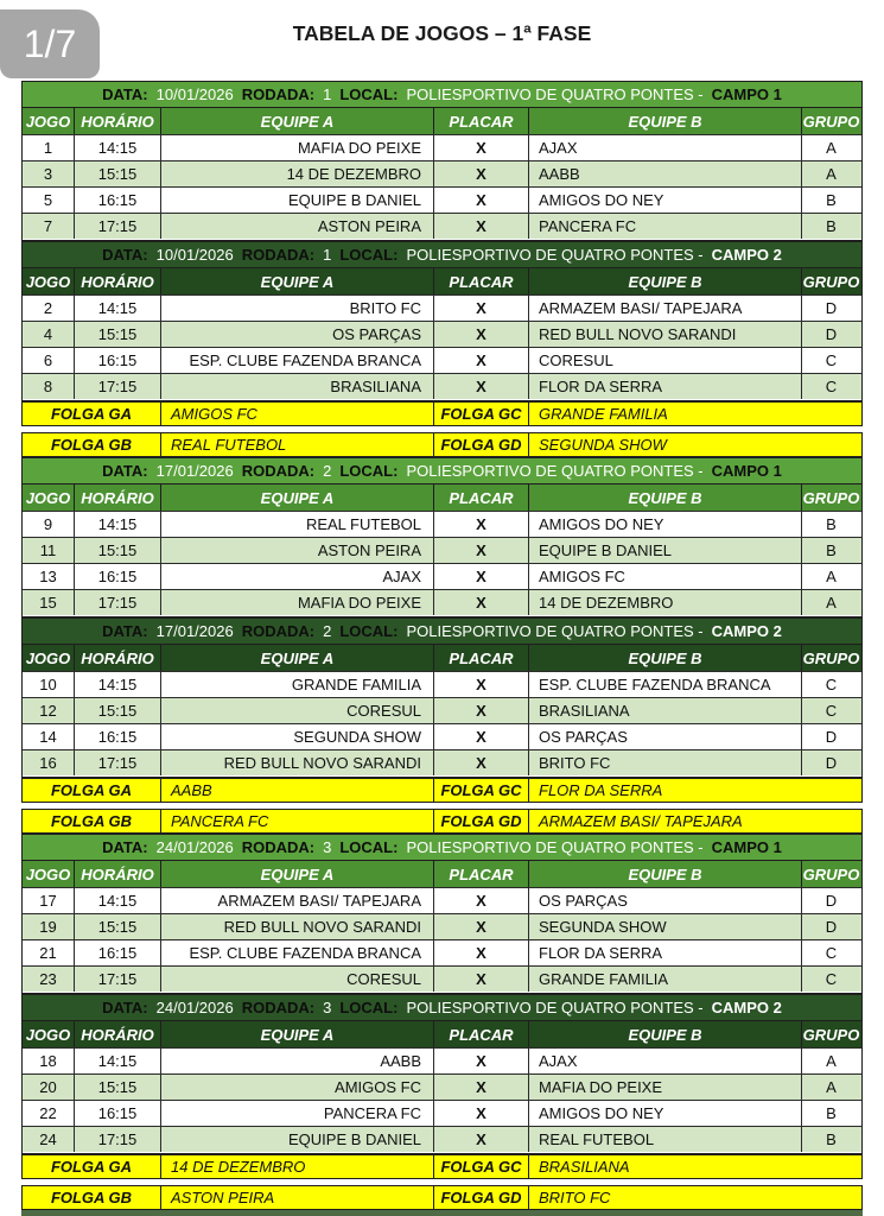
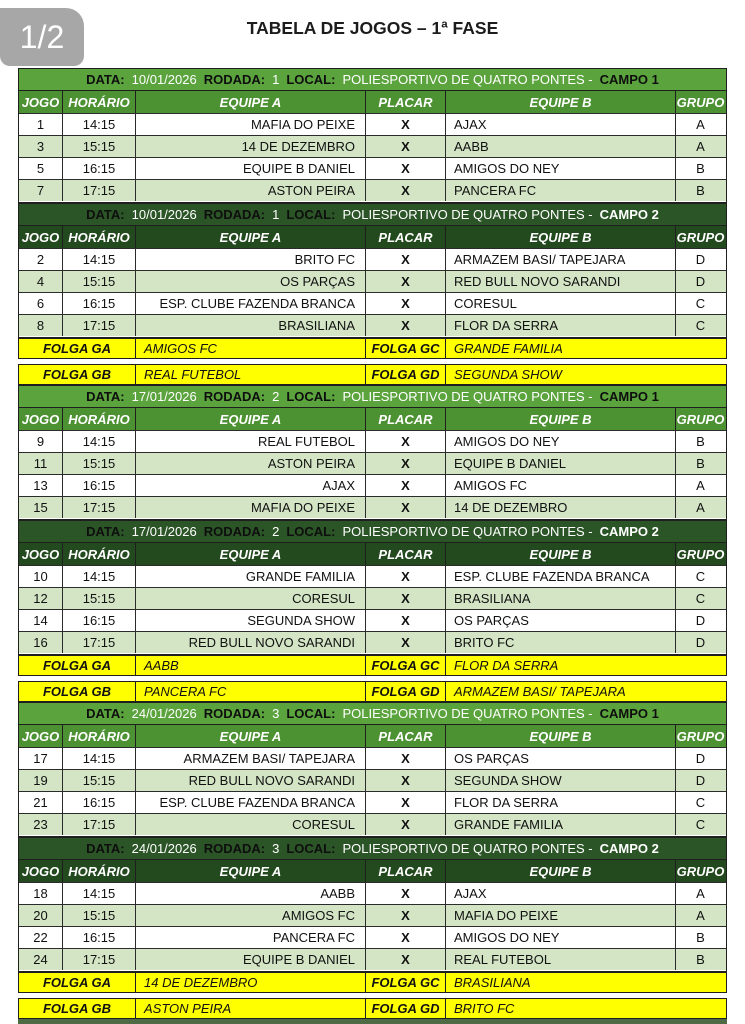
- 1/7
+ 1/2
  TABELA DE JOGOS – 1ª FASE
  DATA:
  10/01/2026
  RODADA:
  1
  LOCAL:
  POLIESPORTIVO DE QUATRO PONTES -
  CAMPO 1
  JOGO
  HORÁRIO
  EQUIPE A
  PLACAR
  EQUIPE B
  GRUPO
  1
  14:15
  MAFIA DO PEIXE
  X
  AJAX
  A
  3
  15:15
  14 DE DEZEMBRO
  X
  AABB
  A
  5
  16:15
  EQUIPE B DANIEL
  X
  AMIGOS DO NEY
  B
  7
  17:15
  ASTON PEIRA
  X
  PANCERA FC
  B
  DATA:
  10/01/2026
  RODADA:
  1
  LOCAL:
  POLIESPORTIVO DE QUATRO PONTES -
  CAMPO 2
  JOGO
  HORÁRIO
  EQUIPE A
  PLACAR
  EQUIPE B
  GRUPO
  2
  14:15
  BRITO FC
  X
  ARMAZEM BASI/ TAPEJARA
  D
  4
  15:15
  OS PARÇAS
  X
  RED BULL NOVO SARANDI
  D
  6
  16:15
  ESP. CLUBE FAZENDA BRANCA
  X
  CORESUL
  C
  8
  17:15
  BRASILIANA
  X
  FLOR DA SERRA
  C
  FOLGA GA
  AMIGOS FC
  FOLGA GC
  GRANDE FAMILIA
  FOLGA GB
  REAL FUTEBOL
  FOLGA GD
  SEGUNDA SHOW
  DATA:
  17/01/2026
  RODADA:
  2
  LOCAL:
  POLIESPORTIVO DE QUATRO PONTES -
  CAMPO 1
  JOGO
  HORÁRIO
  EQUIPE A
  PLACAR
  EQUIPE B
  GRUPO
  9
  14:15
  REAL FUTEBOL
  X
  AMIGOS DO NEY
  B
  11
  15:15
  ASTON PEIRA
  X
  EQUIPE B DANIEL
  B
  13
  16:15
  AJAX
  X
  AMIGOS FC
  A
  15
  17:15
  MAFIA DO PEIXE
  X
  14 DE DEZEMBRO
  A
  DATA:
  17/01/2026
  RODADA:
  2
  LOCAL:
  POLIESPORTIVO DE QUATRO PONTES -
  CAMPO 2
  JOGO
  HORÁRIO
  EQUIPE A
  PLACAR
  EQUIPE B
  GRUPO
  10
  14:15
  GRANDE FAMILIA
  X
  ESP. CLUBE FAZENDA BRANCA
  C
  12
  15:15
  CORESUL
  X
  BRASILIANA
  C
  14
  16:15
  SEGUNDA SHOW
  X
  OS PARÇAS
  D
  16
  17:15
  RED BULL NOVO SARANDI
  X
  BRITO FC
  D
  FOLGA GA
  AABB
  FOLGA GC
  FLOR DA SERRA
  FOLGA GB
  PANCERA FC
  FOLGA GD
  ARMAZEM BASI/ TAPEJARA
  DATA:
  24/01/2026
  RODADA:
  3
  LOCAL:
  POLIESPORTIVO DE QUATRO PONTES -
  CAMPO 1
  JOGO
  HORÁRIO
  EQUIPE A
  PLACAR
  EQUIPE B
  GRUPO
  17
  14:15
  ARMAZEM BASI/ TAPEJARA
  X
  OS PARÇAS
  D
  19
  15:15
  RED BULL NOVO SARANDI
  X
  SEGUNDA SHOW
  D
  21
  16:15
  ESP. CLUBE FAZENDA BRANCA
  X
  FLOR DA SERRA
  C
  23
  17:15
  CORESUL
  X
  GRANDE FAMILIA
  C
  DATA:
  24/01/2026
  RODADA:
  3
  LOCAL:
  POLIESPORTIVO DE QUATRO PONTES -
  CAMPO 2
  JOGO
  HORÁRIO
  EQUIPE A
  PLACAR
  EQUIPE B
  GRUPO
  18
  14:15
  AABB
  X
  AJAX
  A
  20
  15:15
  AMIGOS FC
  X
  MAFIA DO PEIXE
  A
  22
  16:15
  PANCERA FC
  X
  AMIGOS DO NEY
  B
  24
  17:15
  EQUIPE B DANIEL
  X
  REAL FUTEBOL
  B
  FOLGA GA
  14 DE DEZEMBRO
  FOLGA GC
  BRASILIANA
  FOLGA GB
  ASTON PEIRA
  FOLGA GD
  BRITO FC
